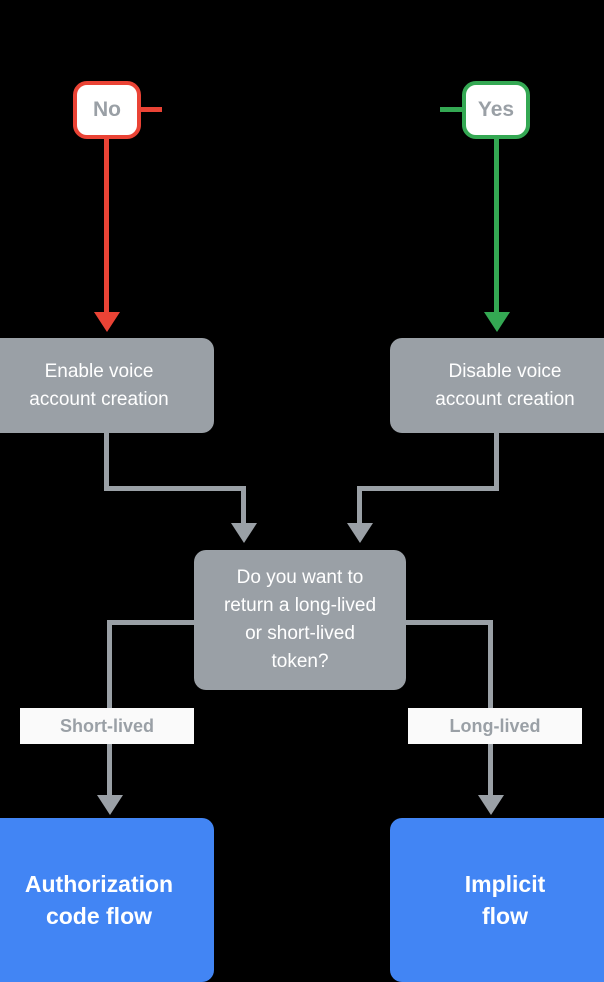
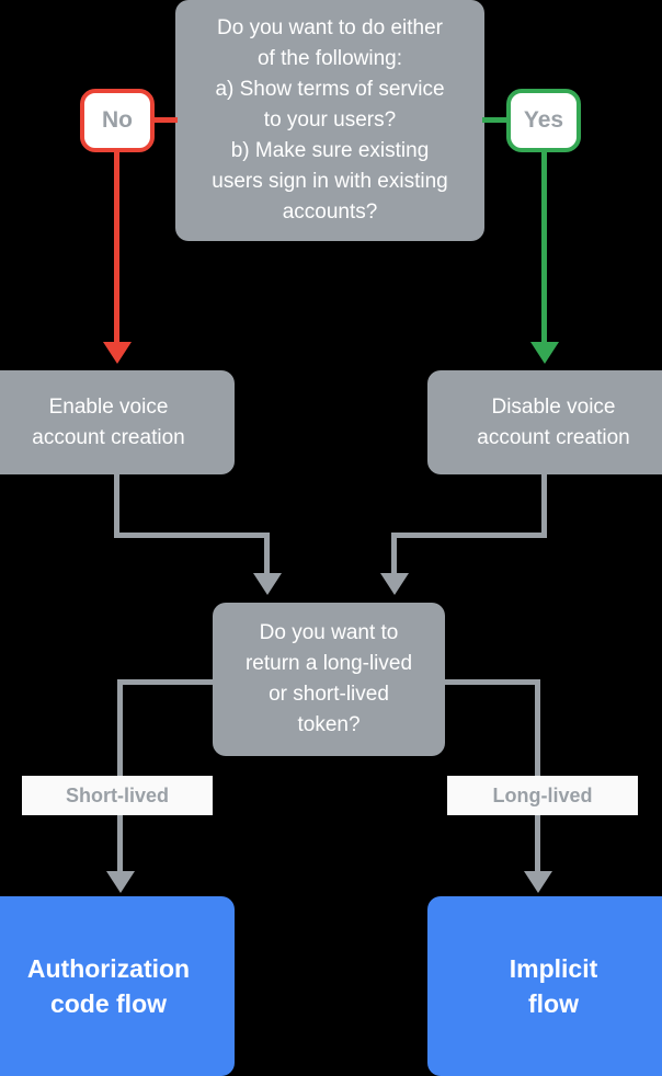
+ Do you want to do either
+ of the following:
+ a) Show terms of service
+ to your users?
+ b) Make sure existing
+ users sign in with existing
+ accounts?
  No
  Yes
  Enable voice
  account creation
  Disable voice
  account creation
  Do you want to
  return a long-lived
  or short-lived
  token?
  Short-lived
  Long-lived
  Authorization
  code flow
  Implicit
  flow
